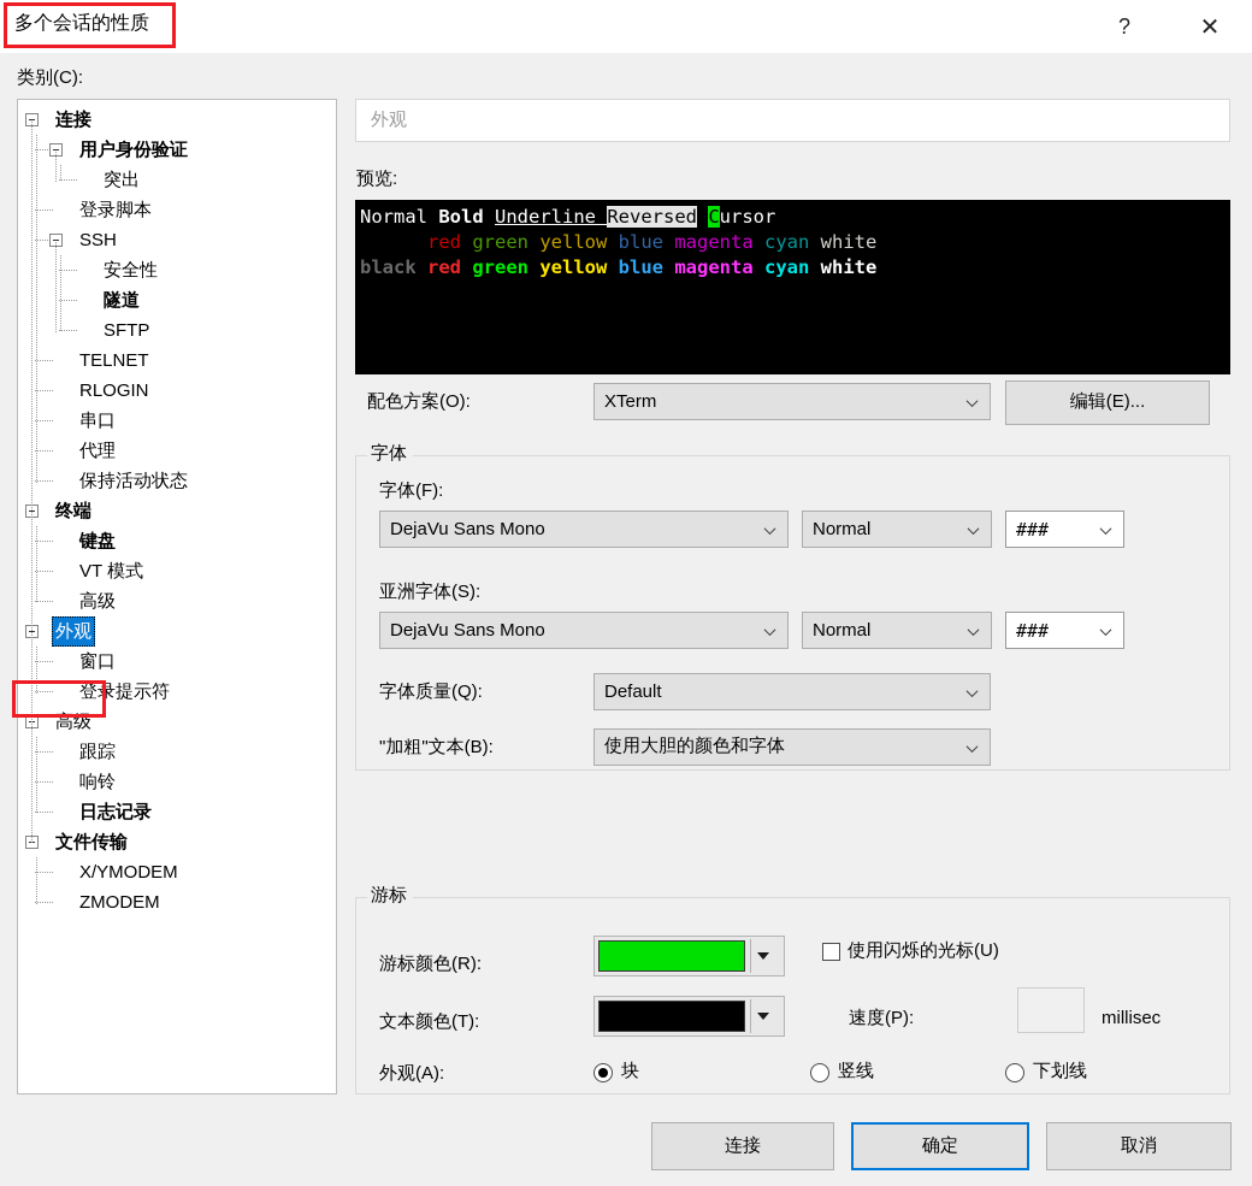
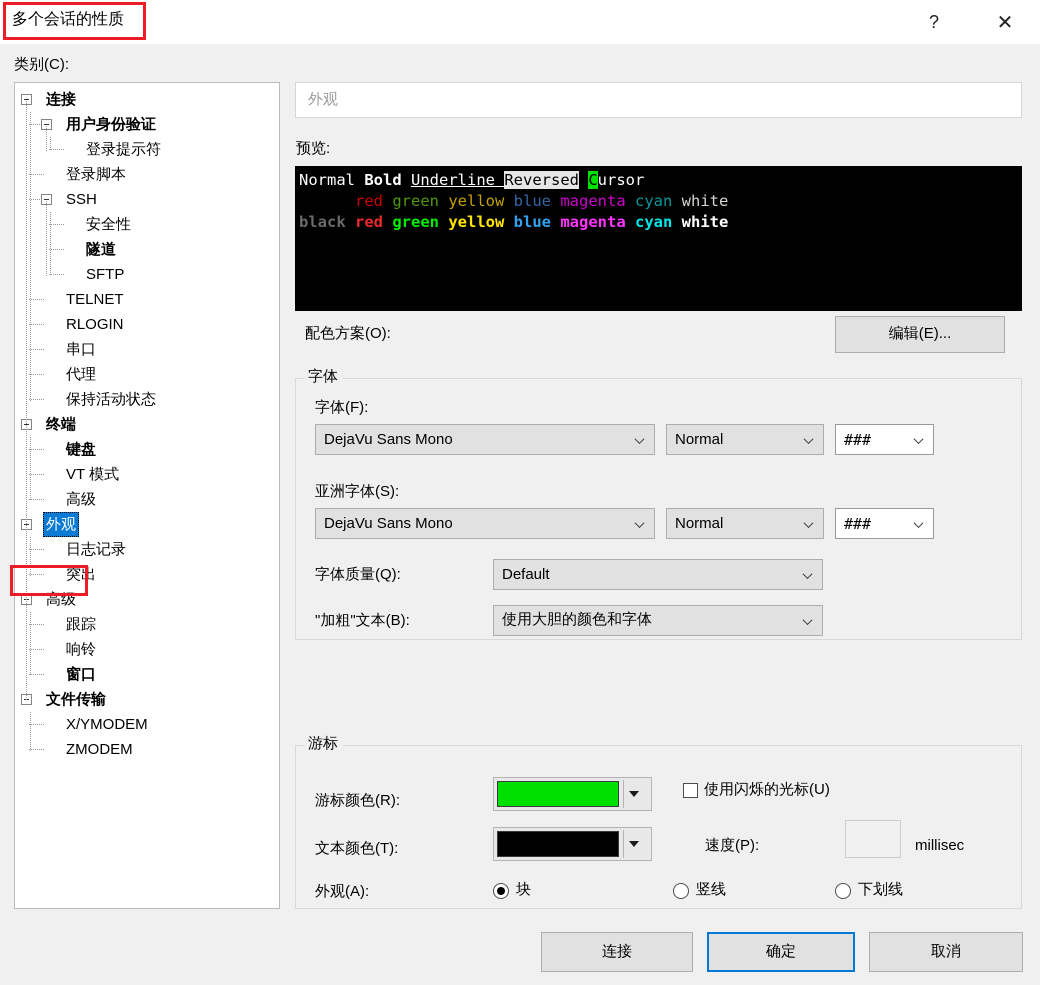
  多个会话的性质
  ?
  ✕
  类别(C):
  连接
  用户身份验证
- 突出
+ 登录提示符
  登录脚本
  SSH
  安全性
  隧道
  SFTP
  TELNET
  RLOGIN
  串口
  代理
  保持活动状态
  终端
  键盘
  VT 模式
  高级
  外观
- 窗口
+ 日志记录
- 登录提示符
+ 突出
  高级
  跟踪
  响铃
- 日志记录
+ 窗口
  文件传输
  X/YMODEM
  ZMODEM
  外观
  预览:
  Normal Bold Underline Reversed Cursor
  red green yellow blue magenta cyan white
  black red green yellow blue magenta cyan white
  配色方案(O):
- XTerm
  编辑(E)...
  字体
  字体(F):
  DejaVu Sans Mono
  Normal
  ###
  亚洲字体(S):
  DejaVu Sans Mono
  Normal
  ###
  字体质量(Q):
  Default
  "加粗"文本(B):
  使用大胆的颜色和字体
  游标
  游标颜色(R):
  文本颜色(T):
  使用闪烁的光标(U)
  速度(P):
  millisec
  外观(A):
  块
  竖线
  下划线
  连接
  确定
  取消
